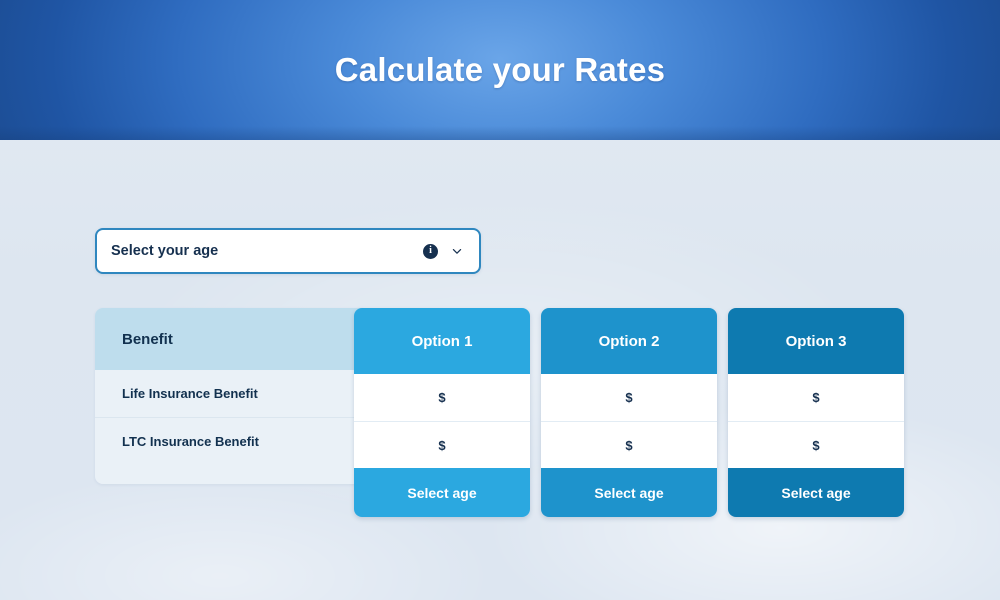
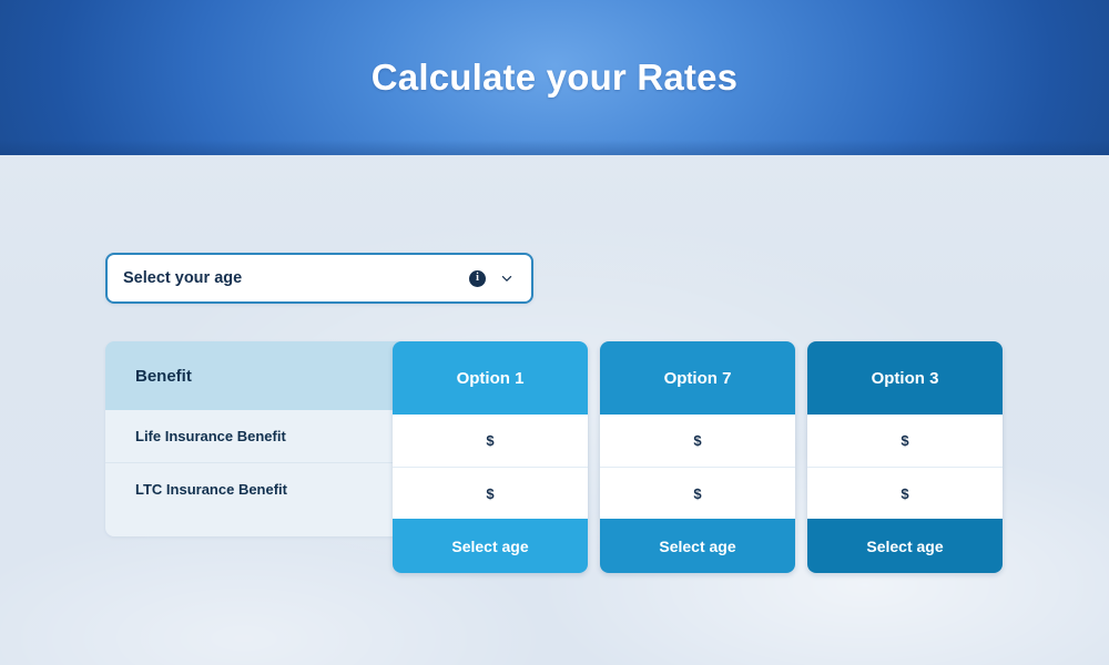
  Calculate your Rates
  Select your age
  i
  Benefit
  Life Insurance Benefit
  LTC Insurance Benefit
  Option 1
  $
  $
  Select age
- Option 2
+ Option 7
  $
  $
  Select age
  Option 3
  $
  $
  Select age
